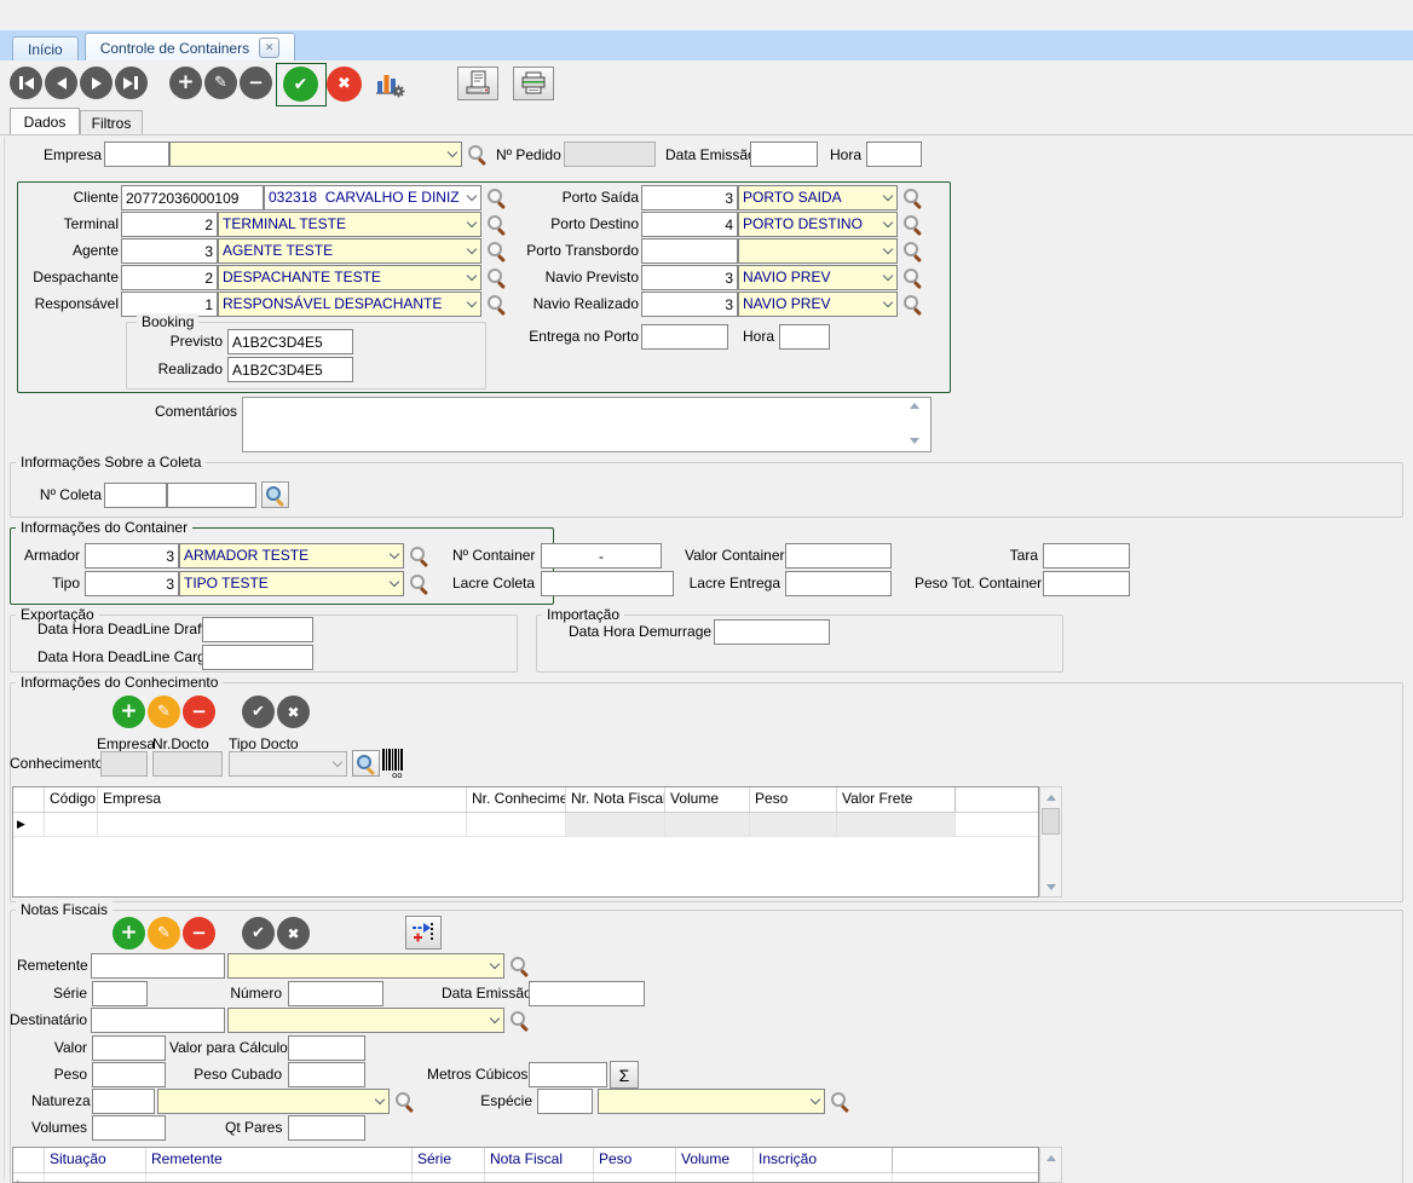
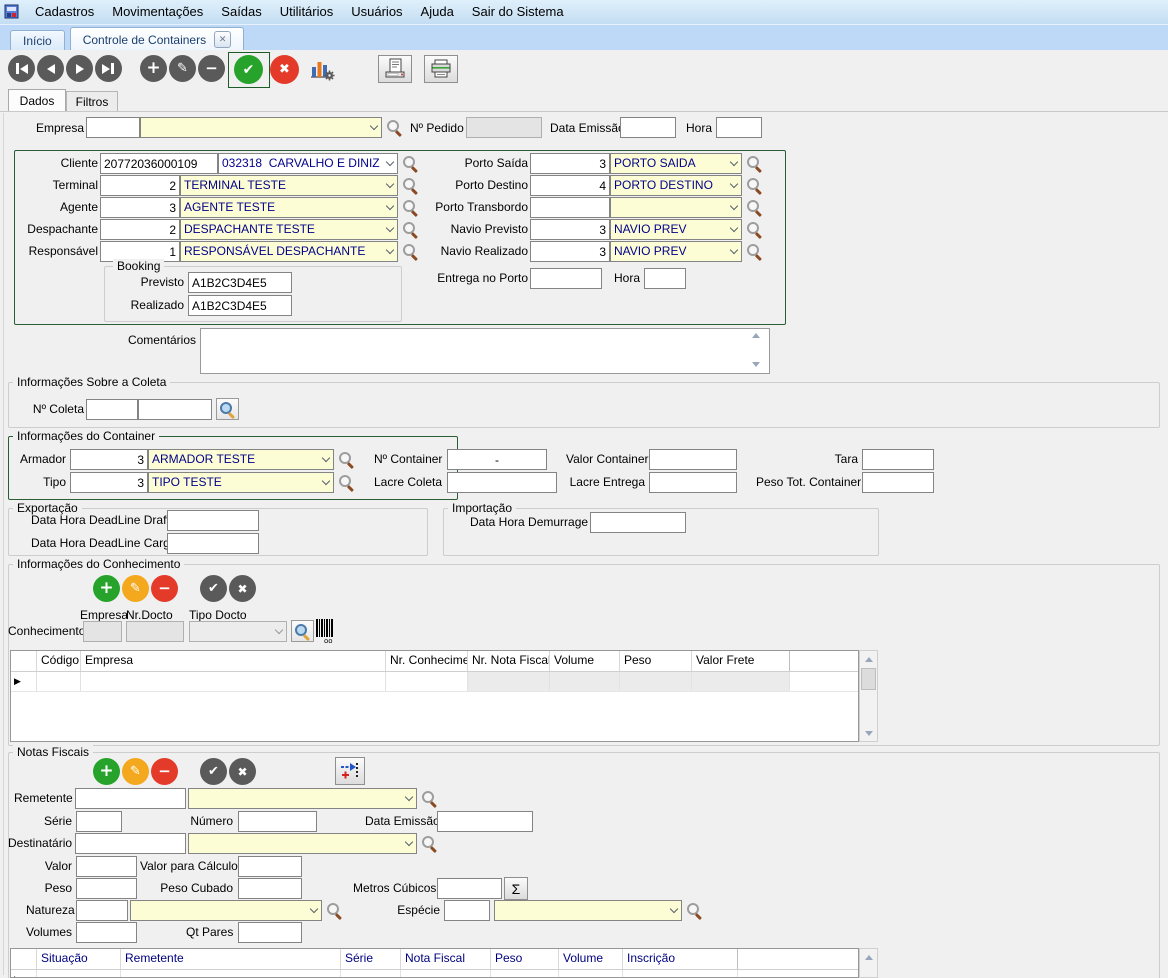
+ Cadastros
+ Movimentações
+ Saídas
+ Utilitários
+ Usuários
+ Ajuda
+ Sair do Sistema
  Início
  Controle de Containers
  ✕
  +
  ✎
  −
  ✔
  ✖
  Dados
  Filtros
  Empresa
  Nº Pedido
  Data Emissã
  Hora
  Cliente
  20772036000109
  032318 CARVALHO E DINIZ
  Terminal
  2
  TERMINAL TESTE
  Agente
  3
  AGENTE TESTE
  Despachante
  2
  DESPACHANTE TESTE
  Responsável
  1
  RESPONSÁVEL DESPACHANTE
  Porto Saída
  3
  PORTO SAIDA
  Porto Destino
  4
  PORTO DESTINO
  Porto Transbordo
  Navio Previsto
  3
  NAVIO PREV
  Navio Realizado
  3
  NAVIO PREV
  Entrega no Porto
  Hora
  Booking
  Previsto
  A1B2C3D4E5
  Realizado
  A1B2C3D4E5
  Comentários
  Informações Sobre a Coleta
  Nº Coleta
  Informações do Container
  Armador
  3
  ARMADOR TESTE
  Tipo
  3
  TIPO TESTE
  Nº Container
  -
  Valor Container
  Tara
  Lacre Coleta
  Lacre Entrega
  Peso Tot. Container
  Exportação
  Data Hora DeadLine Draf
  Data Hora DeadLine Car
  Importação
  Data Hora Demurrage
  Informações do Conhecimento
  +
  ✎
  −
  ✔
  ✖
  Empresa
  Nr.Docto
  Tipo Docto
  Conheciment
  oo
  Código
  Empresa
  Nr. Conhecime
  Nr. Nota Fiscal
  Volume
  Peso
  Valor Frete
  ▶
  Notas Fiscais
  +
  ✎
  −
  ✔
  ✖
  Remetente
  Série
  Número
  Data Emissã
  Destinatário
  Valor
  Valor para Cálculo
  Peso
  Peso Cubado
  Metros Cúbicos
  Σ
  Natureza
  Espécie
  Volumes
  Qt Pares
  Situação
  Remetente
  Série
  Nota Fiscal
  Peso
  Volume
  Inscrição
